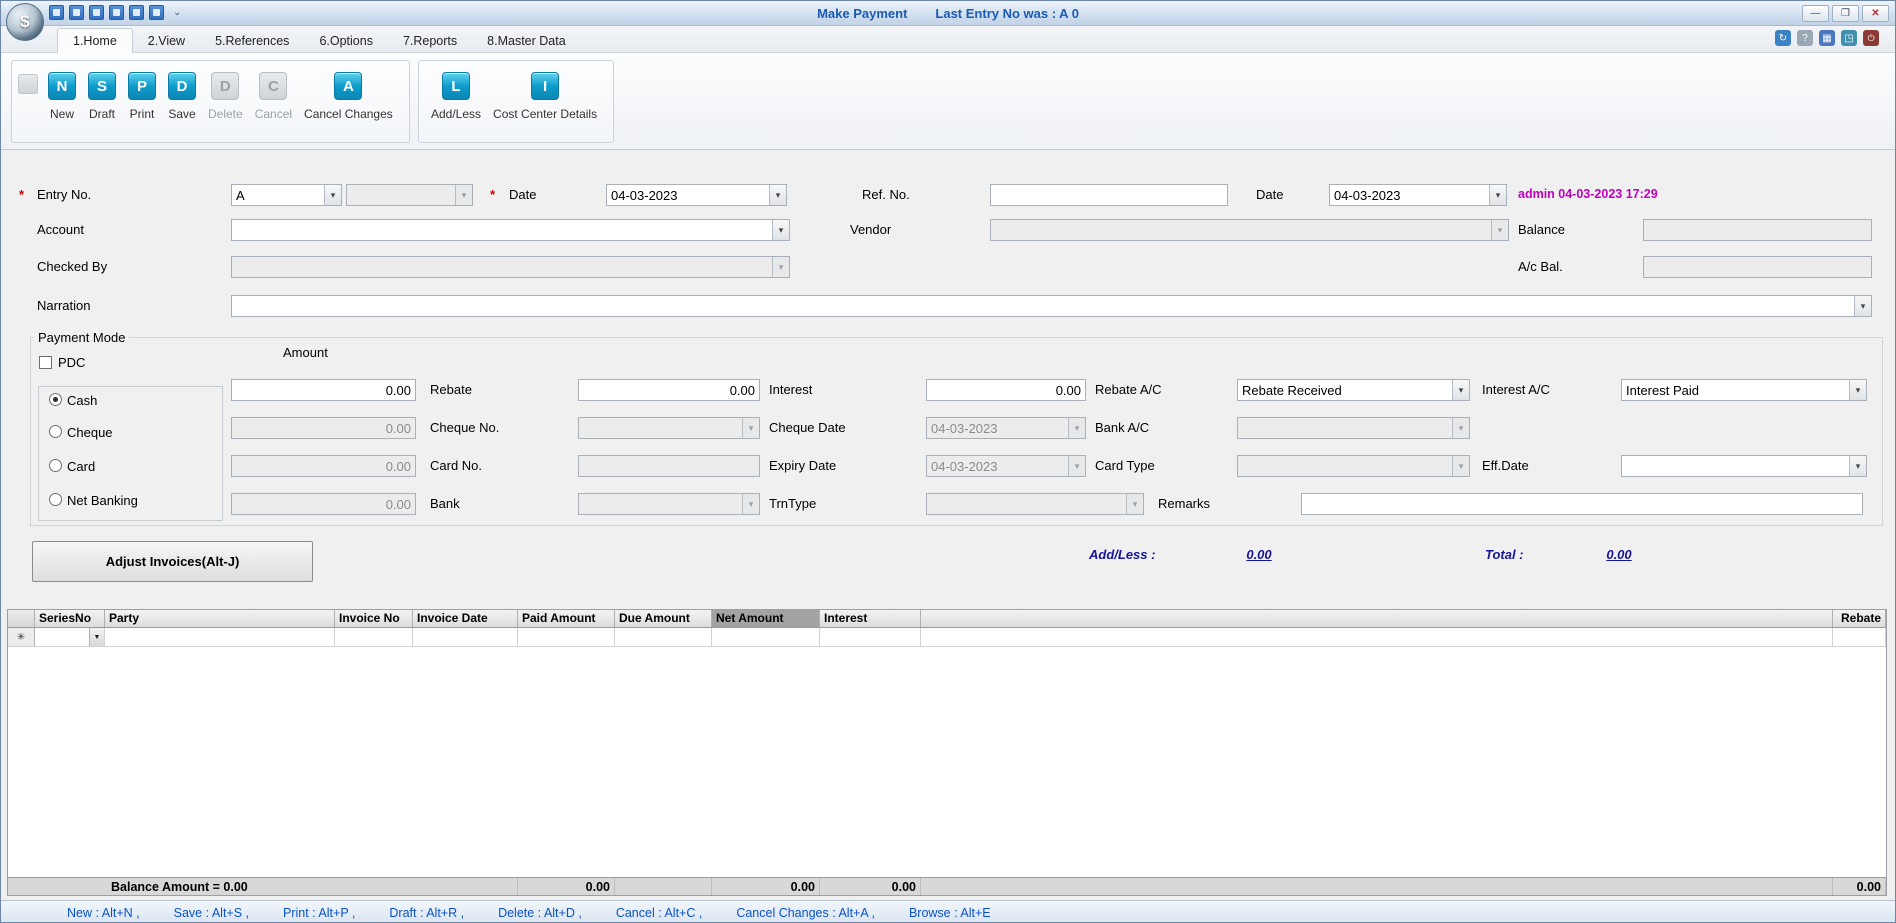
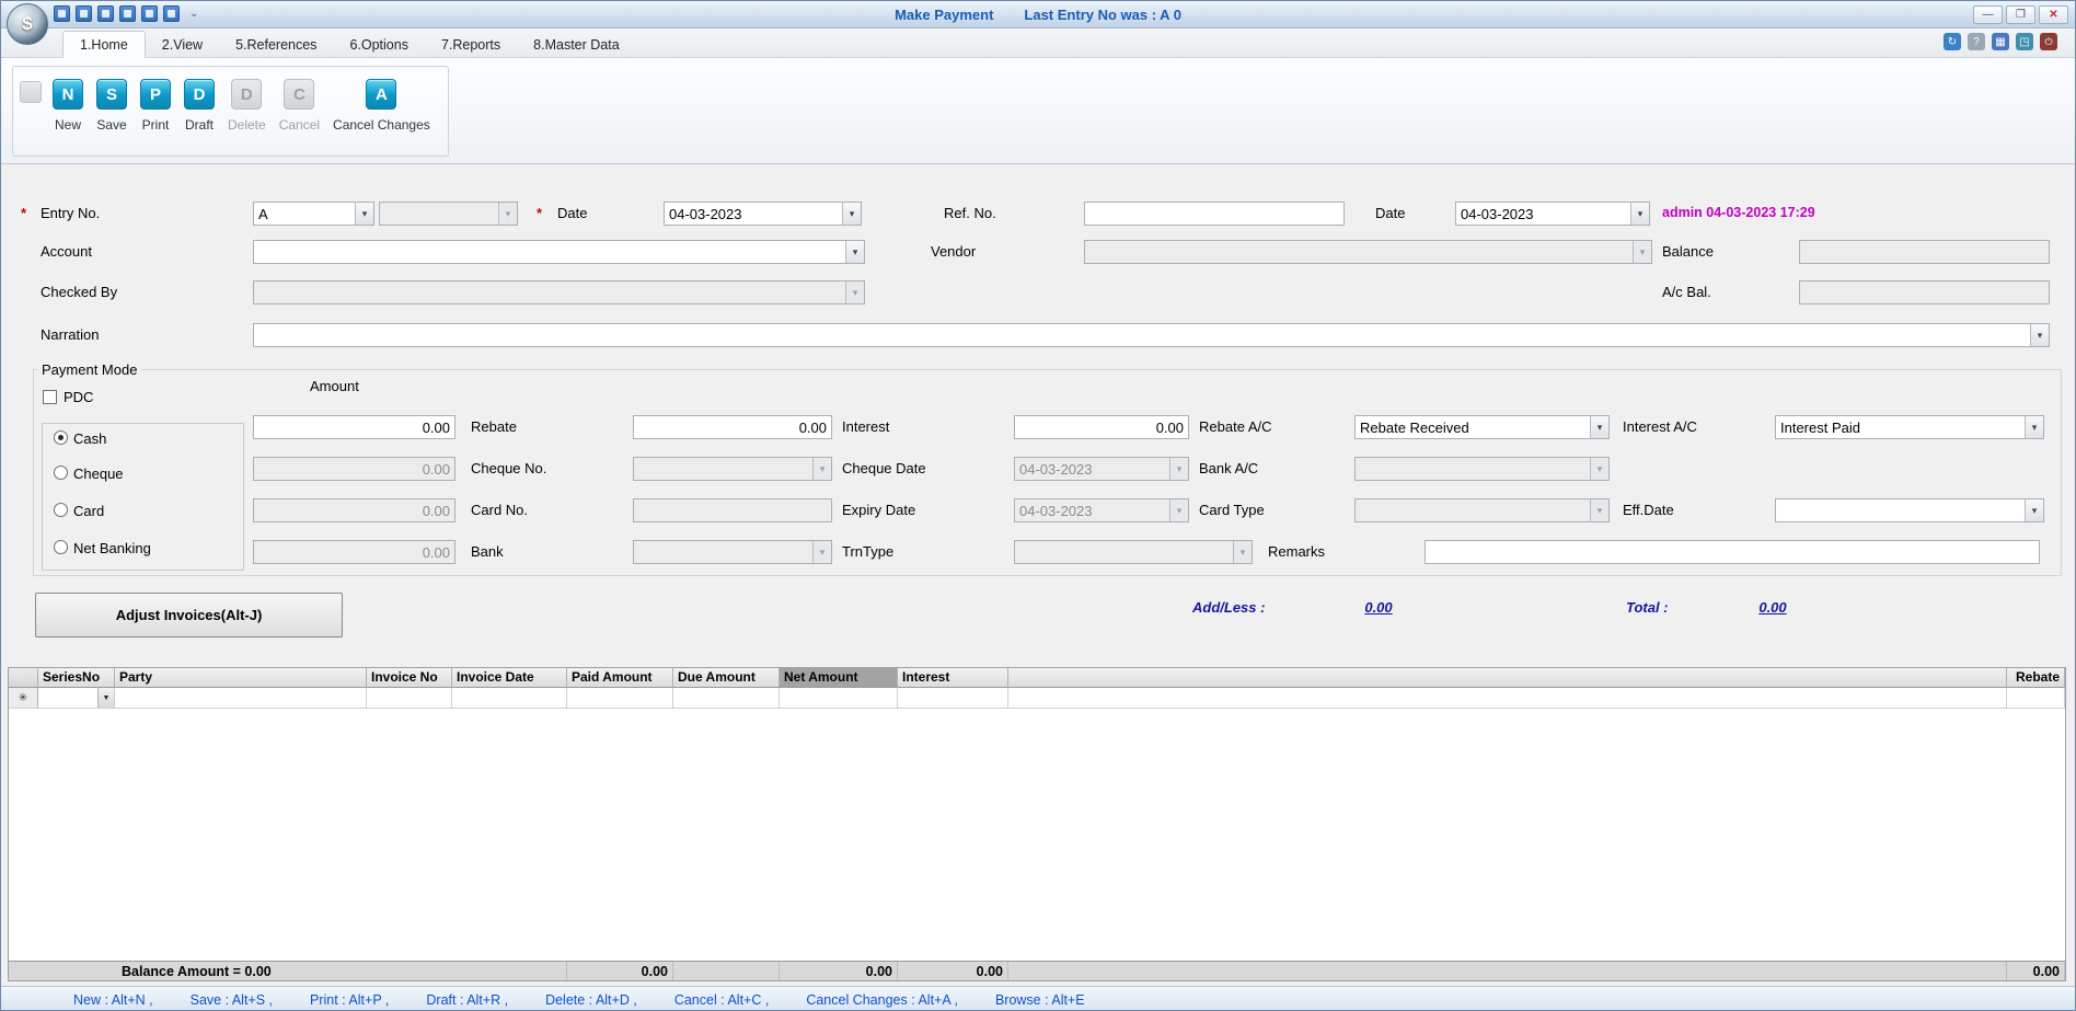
  ⌄
  Make Payment
  Last Entry No was : A 0
  —
  ❐
  ✕
  1.Home
  2.View
  5.References
  6.Options
  7.Reports
  8.Master Data
  N
  New
  S
- Draft
+ Save
  P
  Print
  D
- Save
+ Draft
  D
  Delete
  C
  Cancel
  A
  Cancel Changes
- L
- Add/Less
- I
- Cost Center Details
  *
  Entry No.
  A
  *
  Date
  04-03-2023
  Ref. No.
  Date
  04-03-2023
  admin 04-03-2023 17:29
  Account
  Vendor
  Balance
  Checked By
  A/c Bal.
  Narration
  Payment Mode
  PDC
  Amount
  Cash
  Cheque
  Card
  Net Banking
  0.00
  Rebate
  0.00
  Interest
  0.00
  Rebate A/C
  Rebate Received
  Interest A/C
  Interest Paid
  0.00
  Cheque No.
  Cheque Date
  04-03-2023
  Bank A/C
  0.00
  Card No.
  Expiry Date
  04-03-2023
  Card Type
  Eff.Date
  0.00
  Bank
  TrnType
  Remarks
  Adjust Invoices(Alt-J)
  Add/Less :
  0.00
  Total :
  0.00
  SeriesNo
  Party
  Invoice No
  Invoice Date
  Paid Amount
  Due Amount
  Net Amount
  Interest
  Rebate
  ✳
  Balance Amount = 0.00
  0.00
  0.00
  0.00
  0.00
  New : Alt+N ,
  Save : Alt+S ,
  Print : Alt+P ,
  Draft : Alt+R ,
  Delete : Alt+D ,
  Cancel : Alt+C ,
  Cancel Changes : Alt+A ,
  Browse : Alt+E
